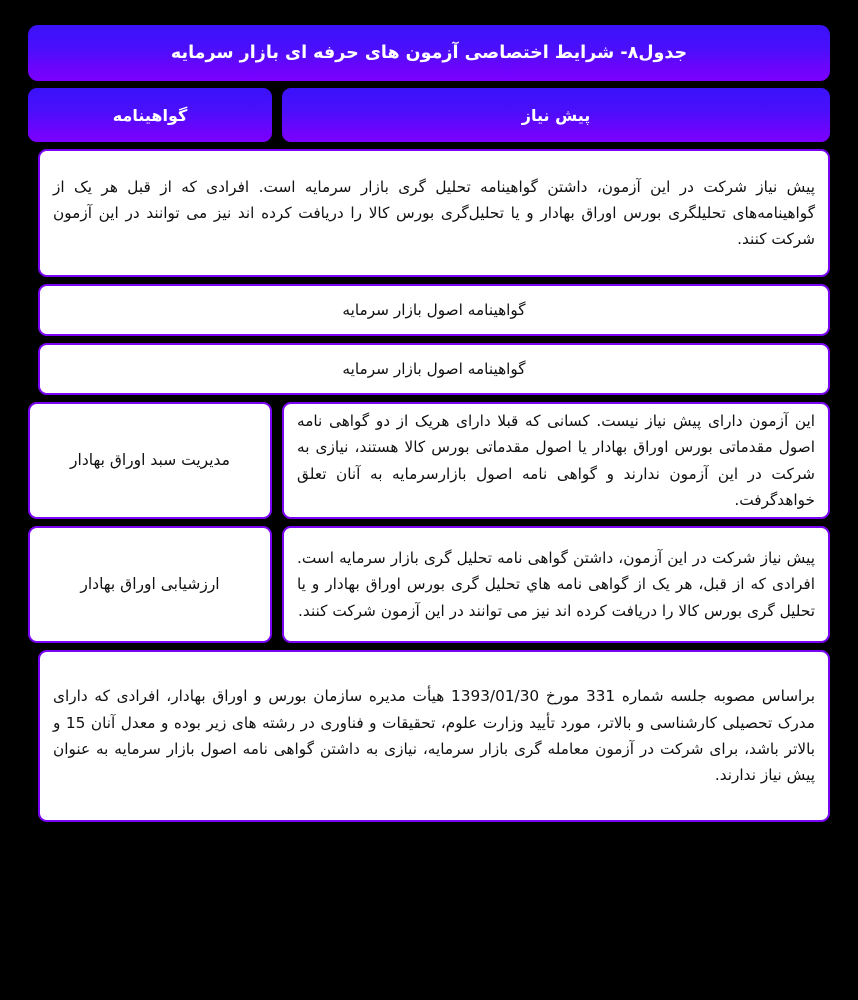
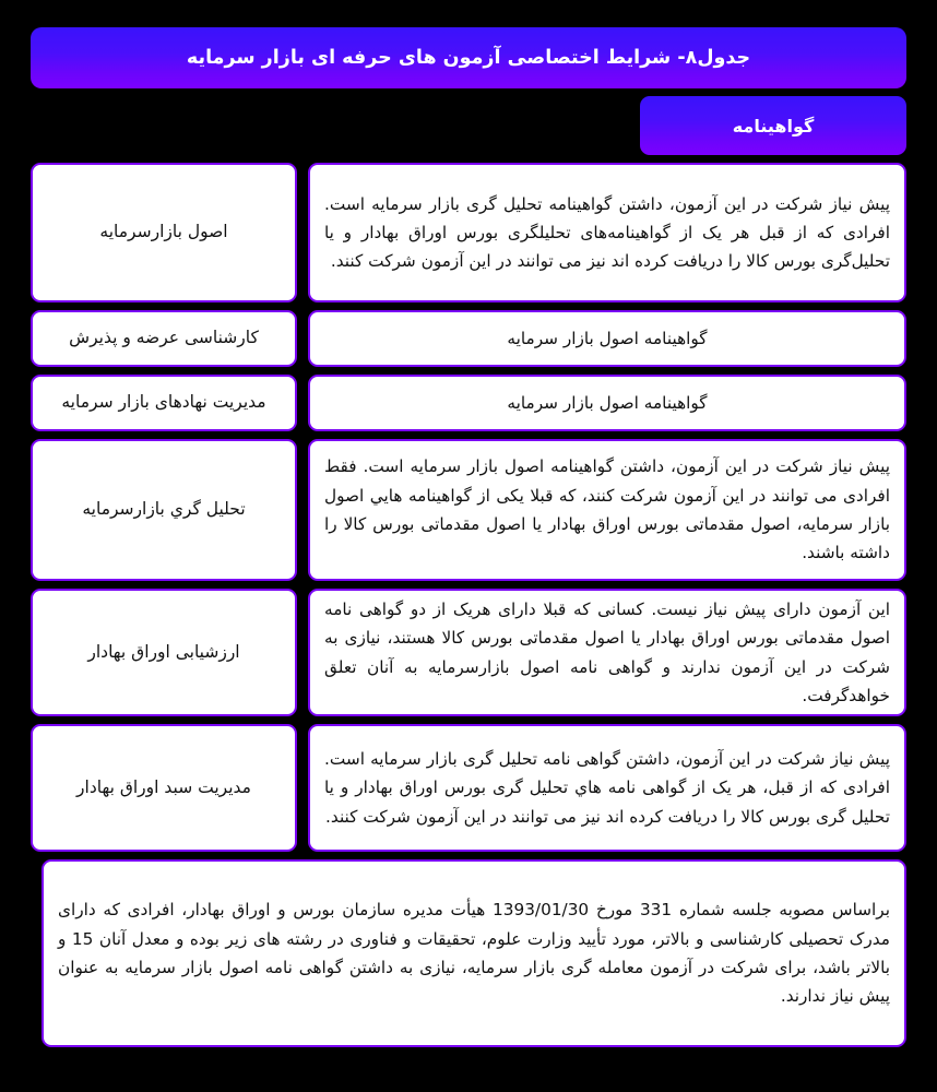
  جدول۸- شرایط اختصاصی آزمون های حرفه ای بازار سرمایه
- پیش نیاز
  گواهینامه
  پیش نیاز شرکت در این آزمون، داشتن گواهینامه تحلیل گری بازار سرمایه است. افرادی که از قبل هر یک از گواهینامه‌های تحلیلگری بورس اوراق بهادار و یا تحلیل‌گری بورس کالا را دریافت کرده اند نیز می توانند در این آزمون شرکت کنند.
+ اصول بازارسرمایه
  گواهینامه اصول بازار سرمایه
+ کارشناسی عرضه و پذیرش
  گواهینامه اصول بازار سرمایه
+ مدیریت نهادهای بازار سرمایه
+ پیش نیاز شرکت در این آزمون، داشتن گواهینامه اصول بازار سرمایه است. فقط افرادی می توانند در این آزمون شرکت کنند، که قبلا یکی از گواهینامه هایي اصول بازار سرمایه، اصول مقدماتی بورس اوراق بهادار یا اصول مقدماتی بورس کالا را داشته باشند.
+ تحلیل گري بازارسرمایه
  این آزمون دارای پیش نیاز نیست. کسانی که قبلا دارای هریک از دو گواهی نامه اصول مقدماتی بورس اوراق بهادار یا اصول مقدماتی بورس کالا هستند، نیازی به شرکت در این آزمون ندارند و گواهی نامه اصول بازارسرمایه به آنان تعلق خواهدگرفت.
- مدیریت سبد اوراق بهادار
+ ارزشیابی اوراق بهادار
  پیش نیاز شرکت در این آزمون، داشتن گواهی نامه تحلیل گری بازار سرمایه است. افرادی که از قبل، هر یک از گواهی نامه هاي تحلیل گری بورس اوراق بهادار و یا تحلیل گری بورس کالا را دریافت کرده اند نیز می توانند در این آزمون شرکت کنند.
- ارزشیابی اوراق بهادار
+ مدیریت سبد اوراق بهادار
  براساس مصوبه جلسه شماره 331 مورخ 1393/01/30 هیأت مدیره سازمان بورس و اوراق بهادار، افرادی که دارای مدرک تحصیلی کارشناسی و بالاتر، مورد تأیید وزارت علوم، تحقیقات و فناوری در رشته های زیر بوده و معدل آنان 15 و بالاتر باشد، برای شرکت در آزمون معامله گری بازار سرمایه، نیازی به داشتن گواهی نامه اصول بازار سرمایه به عنوان پیش نیاز ندارند.
